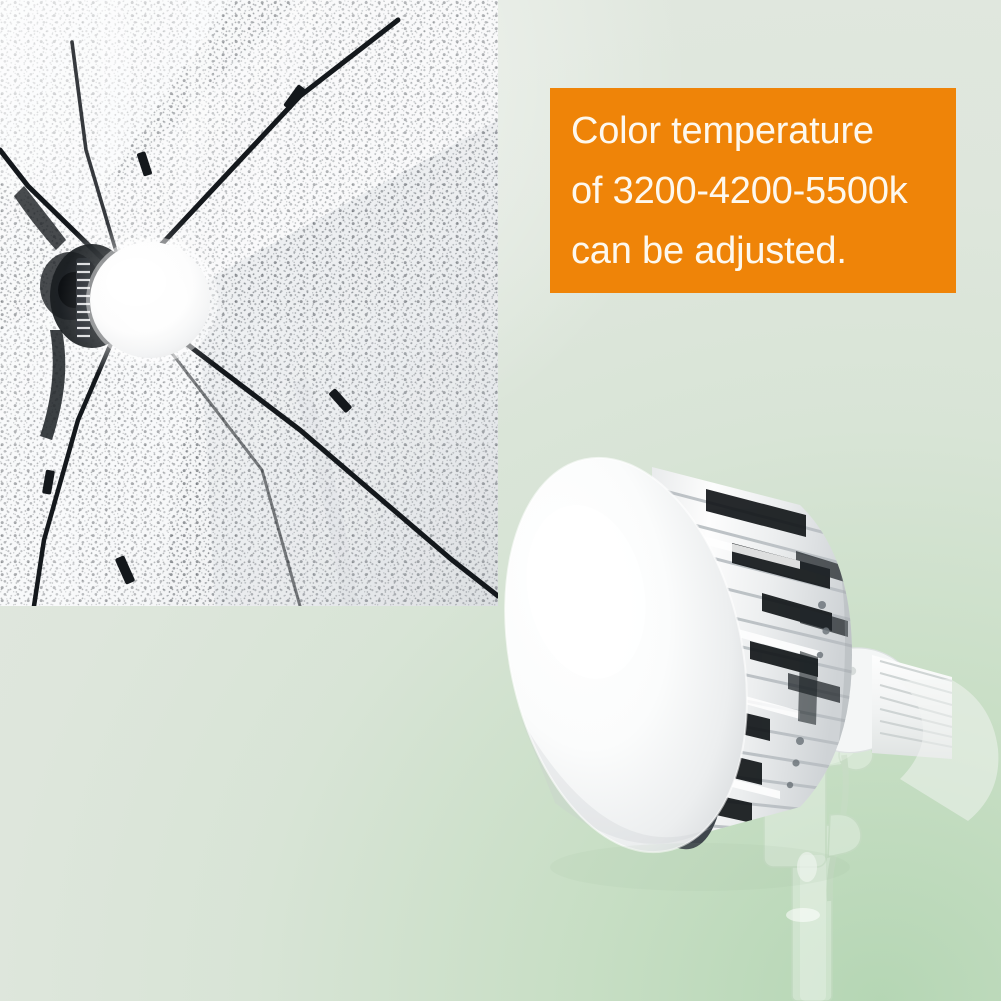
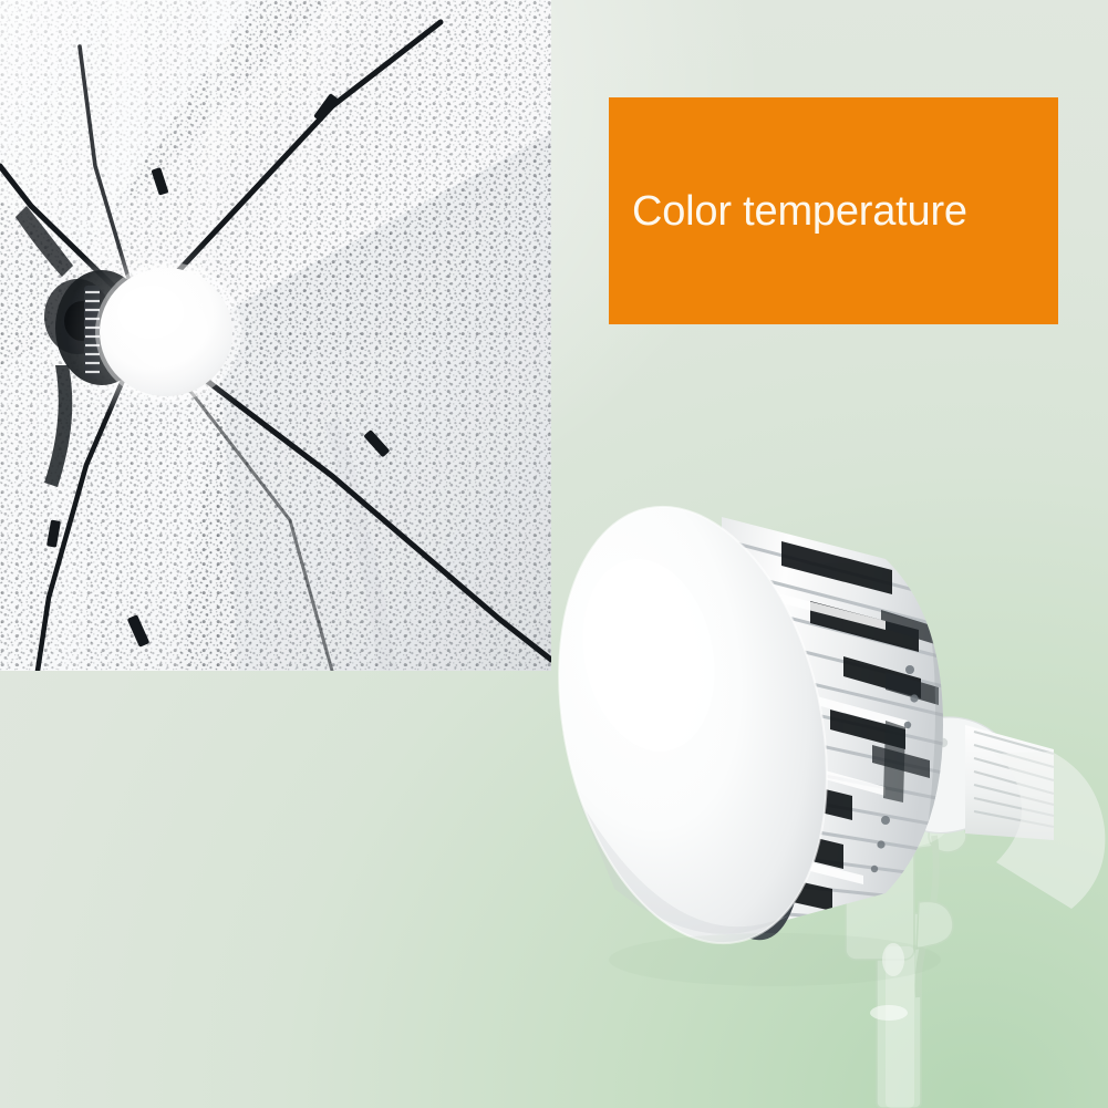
  Color temperature
- of 3200-4200-5500k
- can be adjusted.
